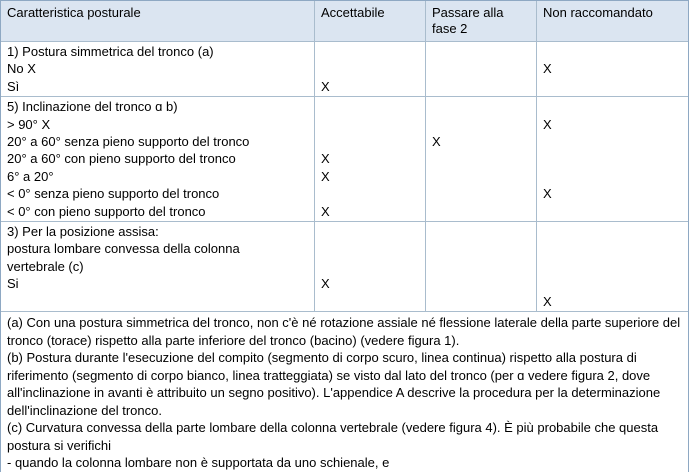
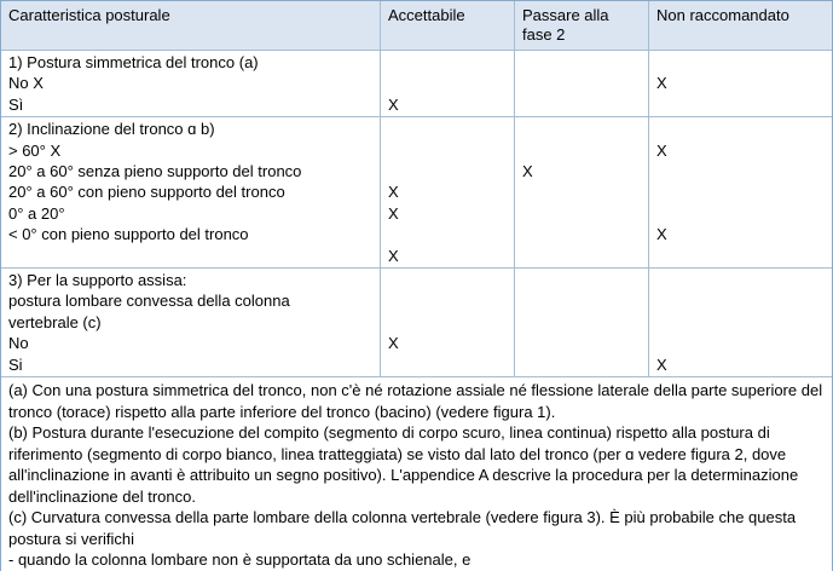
  Caratteristica posturale
  Accettabile
  Passare alla fase 2
  Non raccomandato
  1) Postura simmetrica del tronco (a)
  No X
  Sì
  X
  X
- 5) Inclinazione del tronco ɑ b)
+ 2) Inclinazione del tronco ɑ b)
- > 90° X
+ > 60° X
  20° a 60° senza pieno supporto del tronco
  20° a 60° con pieno supporto del tronco
- 6° a 20°
+ 0° a 20°
- < 0° senza pieno supporto del tronco
  < 0° con pieno supporto del tronco
  X
  X
  X
  X
  X
  X
- 3) Per la posizione assisa:
+ 3) Per la supporto assisa:
  postura lombare convessa della colonna
  vertebrale (c)
+ No
  Si
  X
  X
  (a) Con una postura simmetrica del tronco, non c'è né rotazione assiale né flessione laterale della parte superiore del tronco (torace) rispetto alla parte inferiore del tronco (bacino) (vedere figura 1).
  (b) Postura durante l'esecuzione del compito (segmento di corpo scuro, linea continua) rispetto alla postura di riferimento (segmento di corpo bianco, linea tratteggiata) se visto dal lato del tronco (per ɑ vedere figura 2, dove all'inclinazione in avanti è attribuito un segno positivo). L'appendice A descrive la procedura per la determinazione dell'inclinazione del tronco.
- (c) Curvatura convessa della parte lombare della colonna vertebrale (vedere figura 4). È più probabile che questa postura si verifichi
+ (c) Curvatura convessa della parte lombare della colonna vertebrale (vedere figura 3). È più probabile che questa postura si verifichi
  - quando la colonna lombare non è supportata da uno schienale, e
